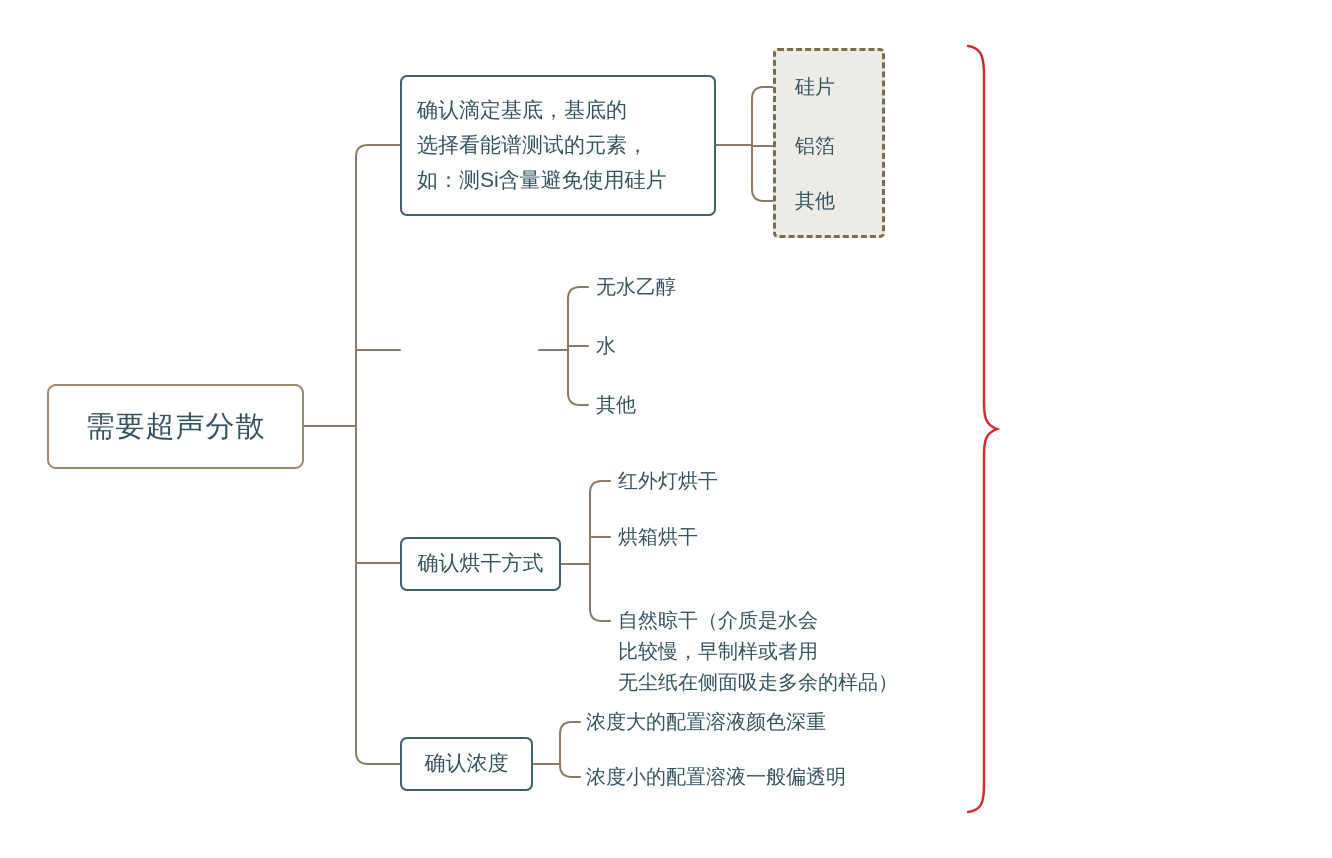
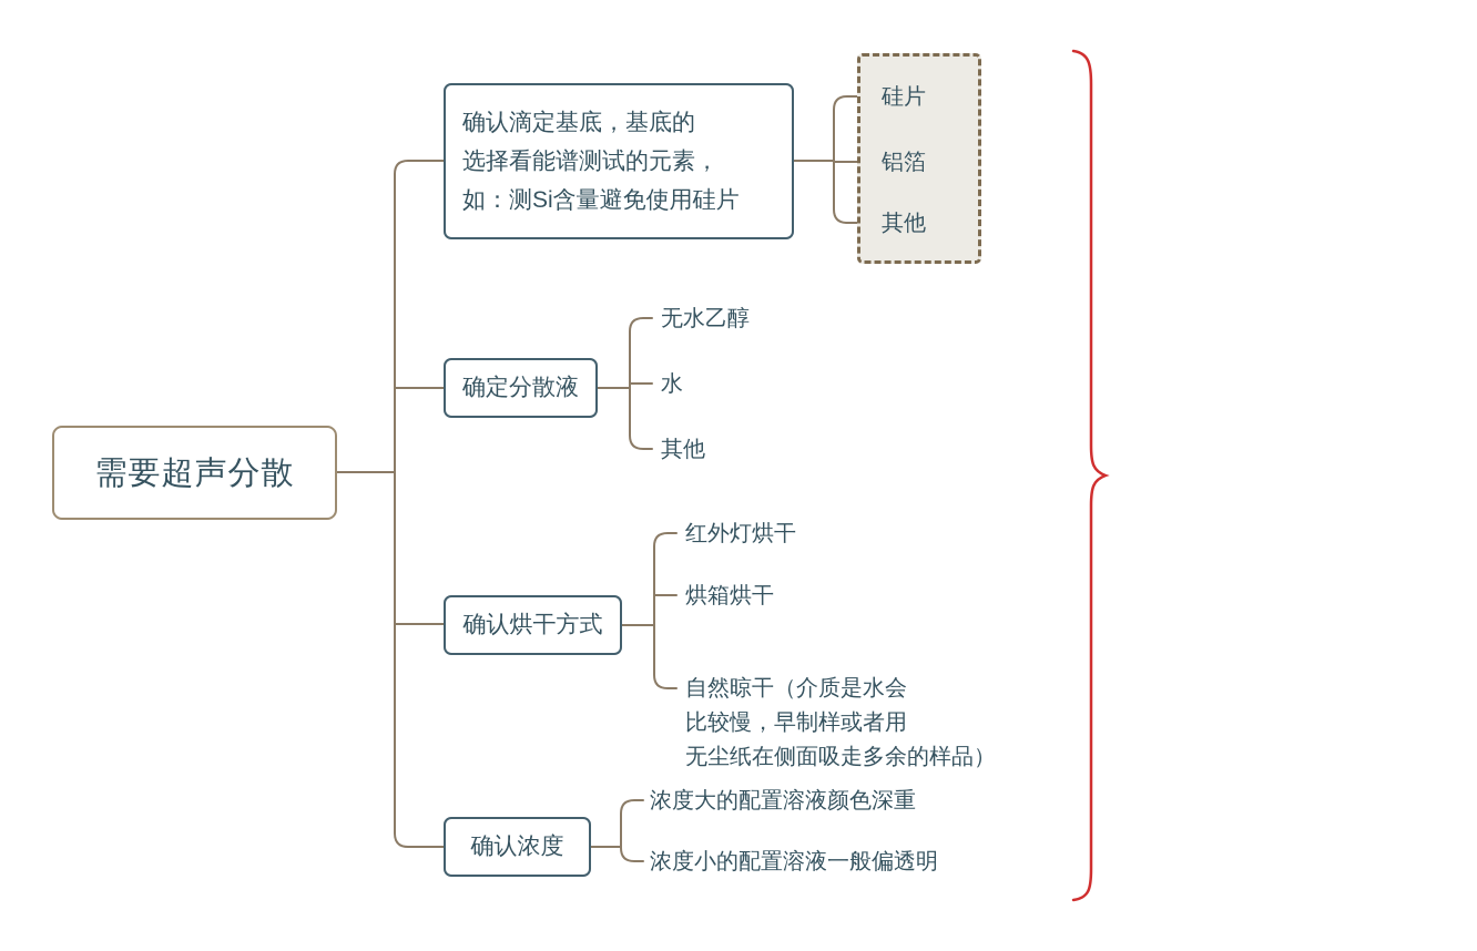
  需要超声分散
  确认滴定基底，基底的
  选择看能谱测试的元素，
  如：测Si含量避免使用硅片
  硅片
  铝箔
  其他
+ 确定分散液
  无水乙醇
  水
  其他
  确认烘干方式
  红外灯烘干
  烘箱烘干
  自然晾干（介质是水会
  比较慢，早制样或者用
  无尘纸在侧面吸走多余的样品）
  确认浓度
  浓度大的配置溶液颜色深重
  浓度小的配置溶液一般偏透明
